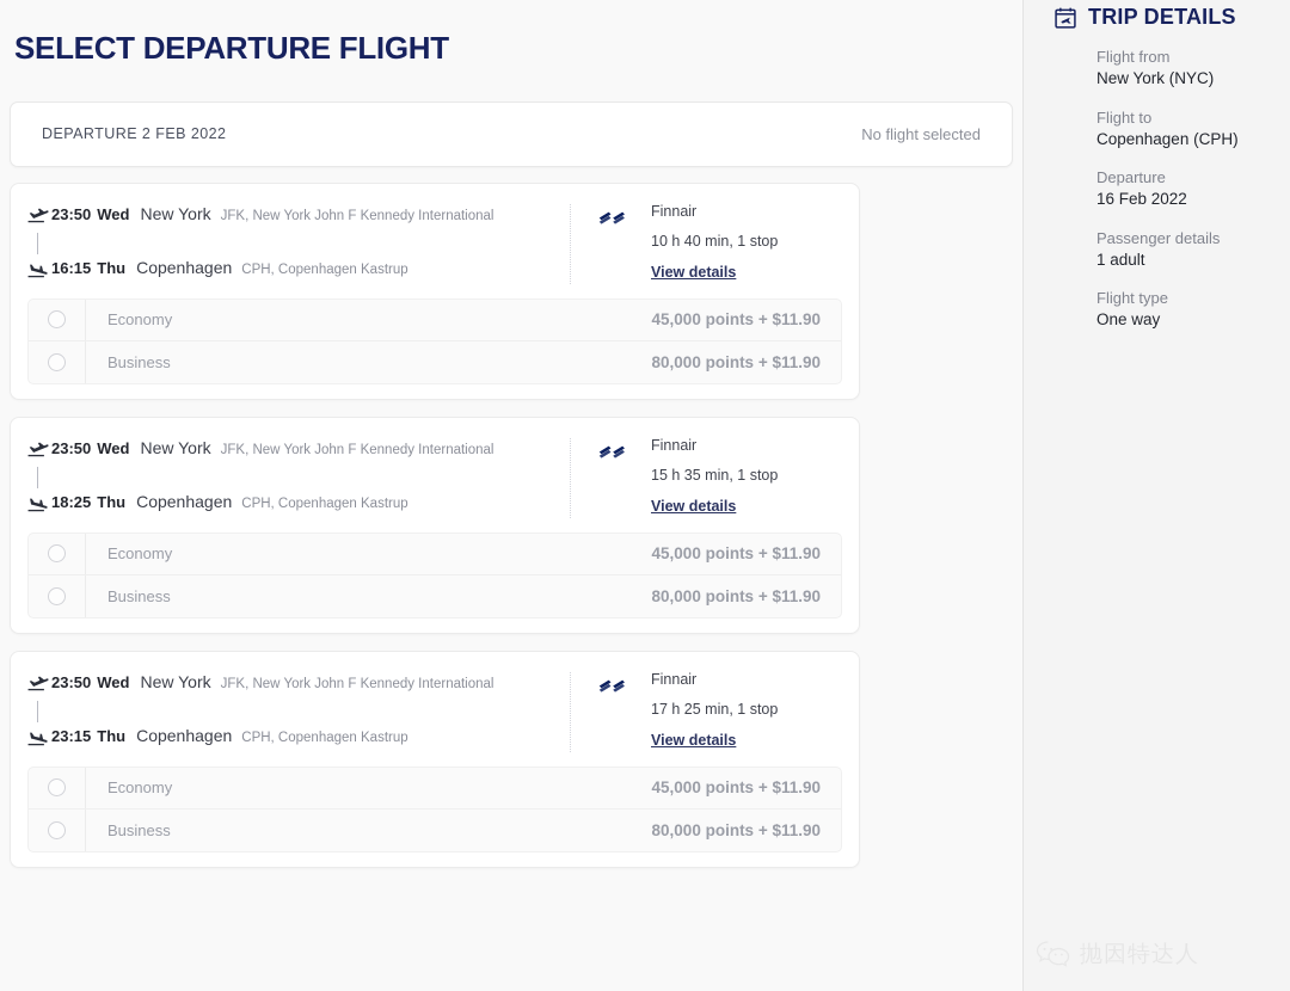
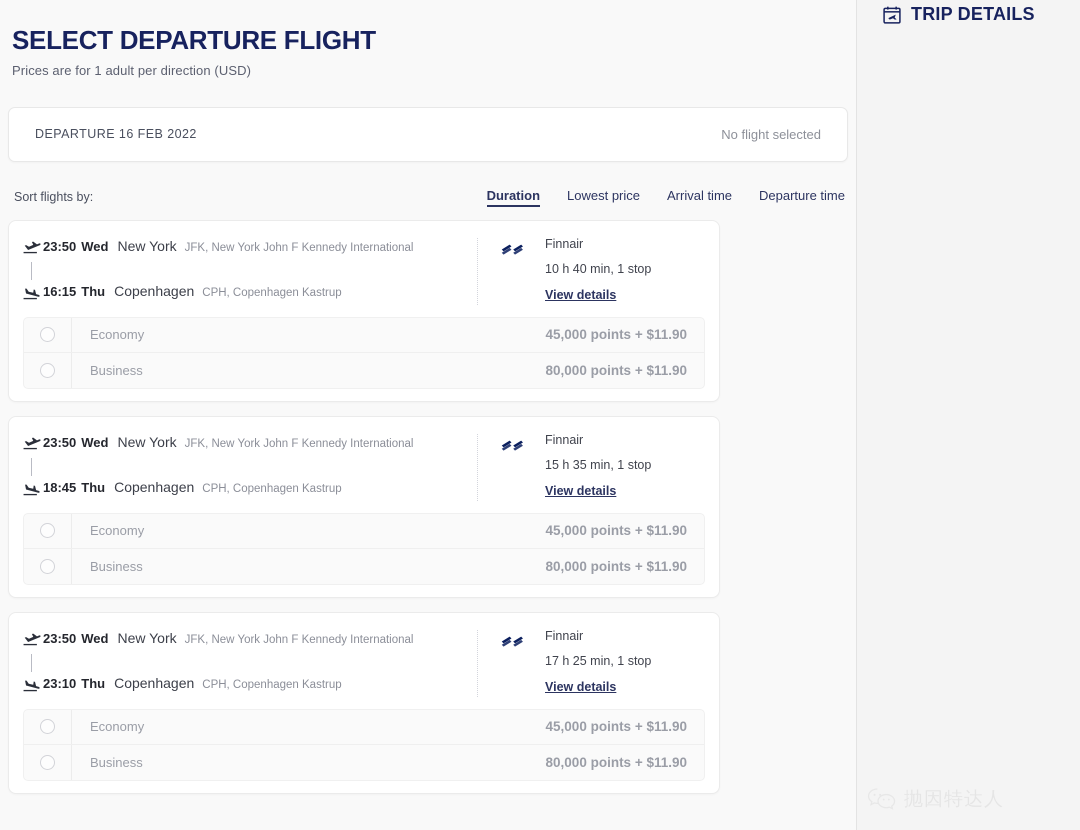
  SELECT DEPARTURE FLIGHT
+ Prices are for 1 adult per direction (USD)
- DEPARTURE 2 FEB 2022
+ DEPARTURE 16 FEB 2022
  No flight selected
+ Sort flights by:
+ Duration
+ Lowest price
+ Arrival time
+ Departure time
  23:50
  Wed
  New York
  JFK, New York John F Kennedy International
  16:15
  Thu
  Copenhagen
  CPH, Copenhagen Kastrup
  Finnair
  10 h 40 min, 1 stop
  View details
  Economy
  45,000 points + $11.90
  Business
  80,000 points + $11.90
  23:50
  Wed
  New York
  JFK, New York John F Kennedy International
- 18:25
+ 18:45
  Thu
  Copenhagen
  CPH, Copenhagen Kastrup
  Finnair
  15 h 35 min, 1 stop
  View details
  Economy
  45,000 points + $11.90
  Business
  80,000 points + $11.90
  23:50
  Wed
  New York
  JFK, New York John F Kennedy International
- 23:15
+ 23:10
  Thu
  Copenhagen
  CPH, Copenhagen Kastrup
  Finnair
  17 h 25 min, 1 stop
  View details
  Economy
  45,000 points + $11.90
  Business
  80,000 points + $11.90
  TRIP DETAILS
- Flight from
- New York (NYC)
- Flight to
- Copenhagen (CPH)
- Departure
- 16 Feb 2022
- Passenger details
- 1 adult
- Flight type
- One way
